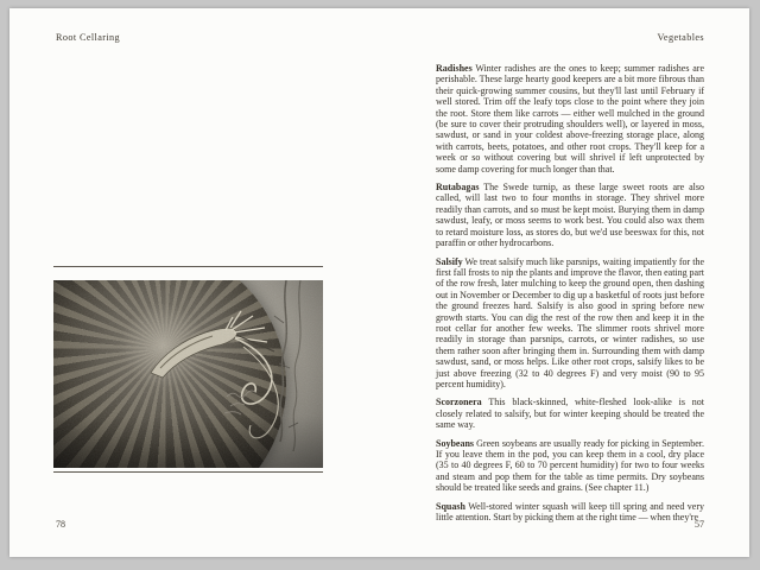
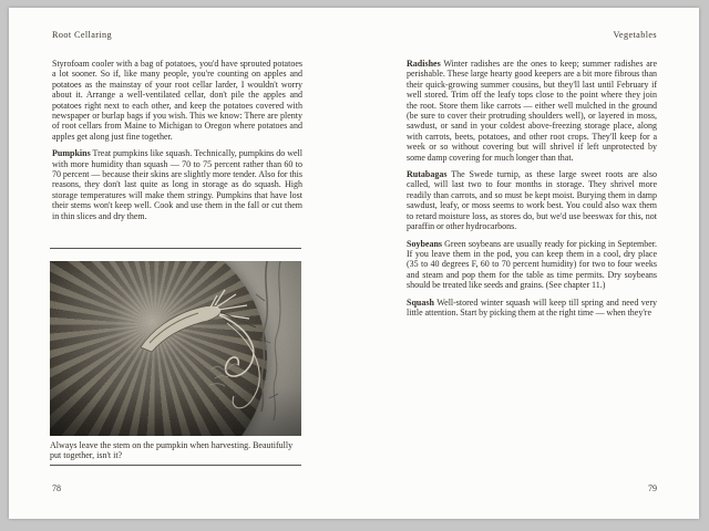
  Root Cellaring
+ Styrofoam cooler with a bag of potatoes, you'd have sprouted potatoes a lot sooner. So if, like many people, you're counting on apples and potatoes as the mainstay of your root cellar larder, I wouldn't worry about it. Arrange a well-ventilated cellar, don't pile the apples and potatoes right next to each other, and keep the potatoes covered with newspaper or burlap bags if you wish. This we know: There are plenty of root cellars from Maine to Michigan to Oregon where potatoes and apples get along just fine together.
+ Pumpkins Treat pumpkins like squash. Technically, pumpkins do well with more humidity than squash — 70 to 75 percent rather than 60 to 70 percent — because their skins are slightly more tender. Also for this reasons, they don't last quite as long in storage as do squash. High storage temperatures will make them stringy. Pumpkins that have lost their stems won't keep well. Cook and use them in the fall or cut them in thin slices and dry them.
+ Always leave the stem on the pumpkin when harvesting. Beautifully put together, isn't it?
  78
  Vegetables
  Radishes Winter radishes are the ones to keep; summer radishes are perishable. These large hearty good keepers are a bit more fibrous than their quick-growing summer cousins, but they'll last until February if well stored. Trim off the leafy tops close to the point where they join the root. Store them like carrots — either well mulched in the ground (be sure to cover their protruding shoulders well), or layered in moss, sawdust, or sand in your coldest above-freezing storage place, along with carrots, beets, potatoes, and other root crops. They'll keep for a week or so without covering but will shrivel if left unprotected by some damp covering for much longer than that.
  Rutabagas The Swede turnip, as these large sweet roots are also called, will last two to four months in storage. They shrivel more readily than carrots, and so must be kept moist. Burying them in damp sawdust, leafy, or moss seems to work best. You could also wax them to retard moisture loss, as stores do, but we'd use beeswax for this, not paraffin or other hydrocarbons.
- Salsify We treat salsify much like parsnips, waiting impatiently for the first fall frosts to nip the plants and improve the flavor, then eating part of the row fresh, later mulching to keep the ground open, then dashing out in November or December to dig up a basketful of roots just before the ground freezes hard. Salsify is also good in spring before new growth starts. You can dig the rest of the row then and keep it in the root cellar for another few weeks. The slimmer roots shrivel more readily in storage than parsnips, carrots, or winter radishes, so use them rather soon after bringing them in. Surrounding them with damp sawdust, sand, or moss helps. Like other root crops, salsify likes to be just above freezing (32 to 40 degrees F) and very moist (90 to 95 percent humidity).
- Scorzonera This black-skinned, white-fleshed look-alike is not closely related to salsify, but for winter keeping should be treated the same way.
  Soybeans Green soybeans are usually ready for picking in September. If you leave them in the pod, you can keep them in a cool, dry place (35 to 40 degrees F, 60 to 70 percent humidity) for two to four weeks and steam and pop them for the table as time permits. Dry soybeans should be treated like seeds and grains. (See chapter 11.)
  Squash Well-stored winter squash will keep till spring and need very little attention. Start by picking them at the right time — when they're
- 57
+ 79
